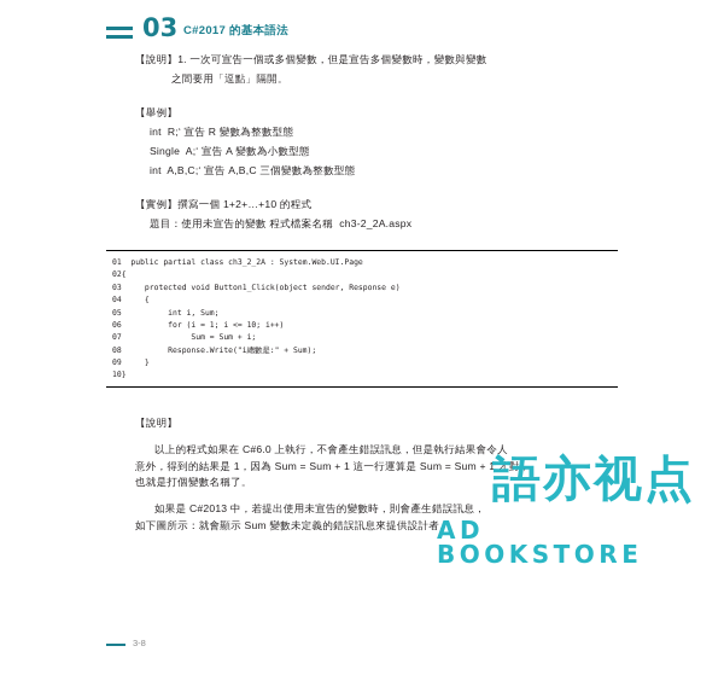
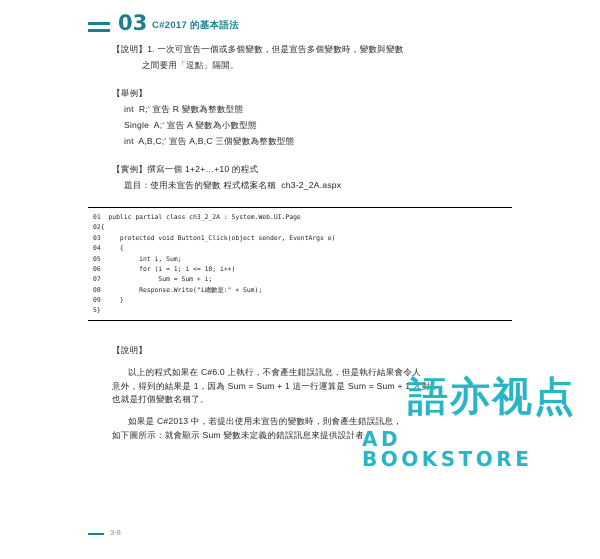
  03
  C#2017 的基本語法
  【說明】1. 一次可宣告一個或多個變數，但是宣告多個變數時，變數與變數
  之間要用「逗點」隔開。
  【舉例】
  int R;‘ 宣告 R 變數為整數型態
  Single A;‘ 宣告 A 變數為小數型態
  int A,B,C;‘ 宣告 A,B,C 三個變數為整數型態
  【實例】撰寫一個 1+2+…+10 的程式
  題目：使用未宣告的變數 程式檔案名稱 ch3-2_2A.aspx
  01 public partial class ch3_2_2A : System.Web.UI.Page
  02{
- 03 protected void Button1_Click(object sender, Response e)
+ 03 protected void Button1_Click(object sender, EventArgs e)
  04 {
  05 int i, Sum;
  06 for (i = 1; i <= 10; i++)
  07 Sum = Sum + i;
  08 Response.Write("i總數是:" + Sum);
  09 }
- 10}
+ 5}
  【說明】
  以上的程式如果在 C#6.0 上執行，不會產生錯誤訊息，但是執行結果會令人
  意外，得到的結果是 1，因為 Sum = Sum + 1 這一行運算是 Sum = Sum + 1 才對，
  也就是打個變數名稱了。
  如果是 C#2013 中，若提出使用未宣告的變數時，則會產生錯誤訊息，
  如下圖所示：就會顯示 Sum 變數未定義的錯誤訊息來提供設計者。
  語亦视点
  AD BOOKSTORE
  3-8
